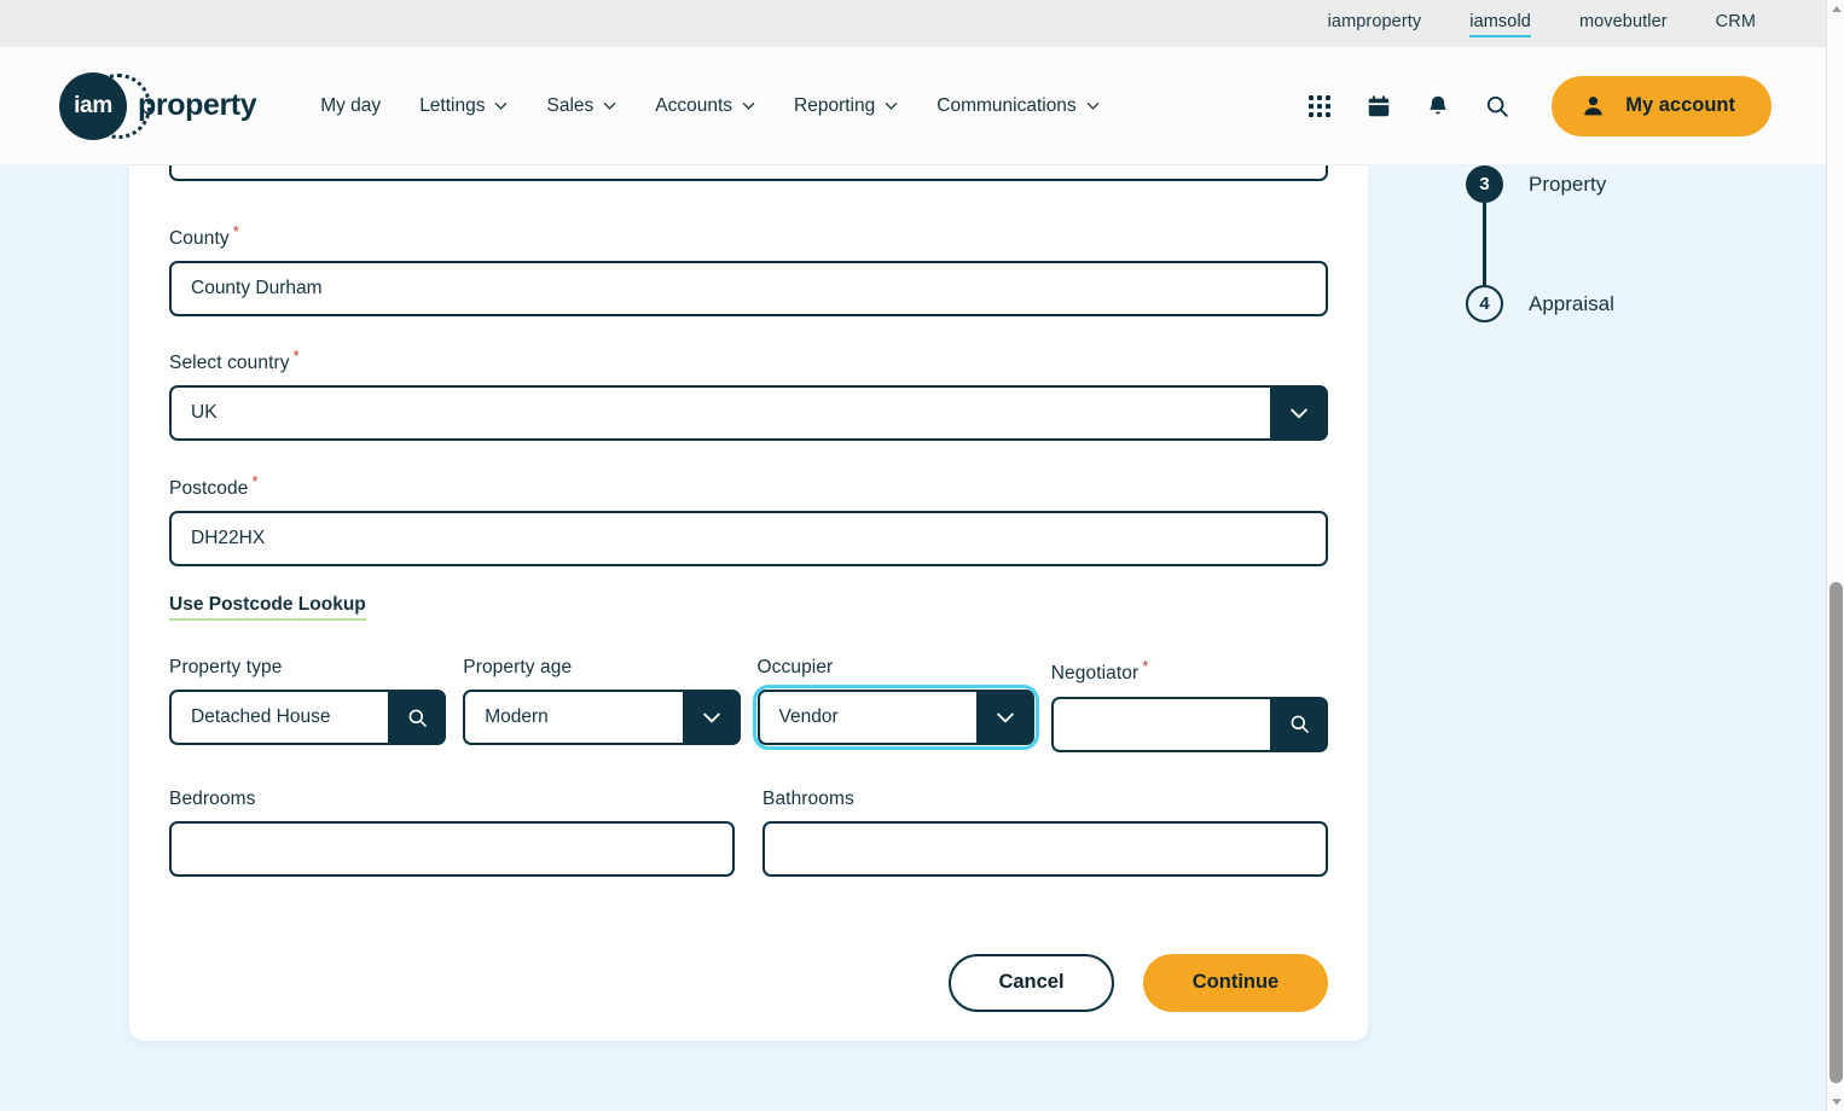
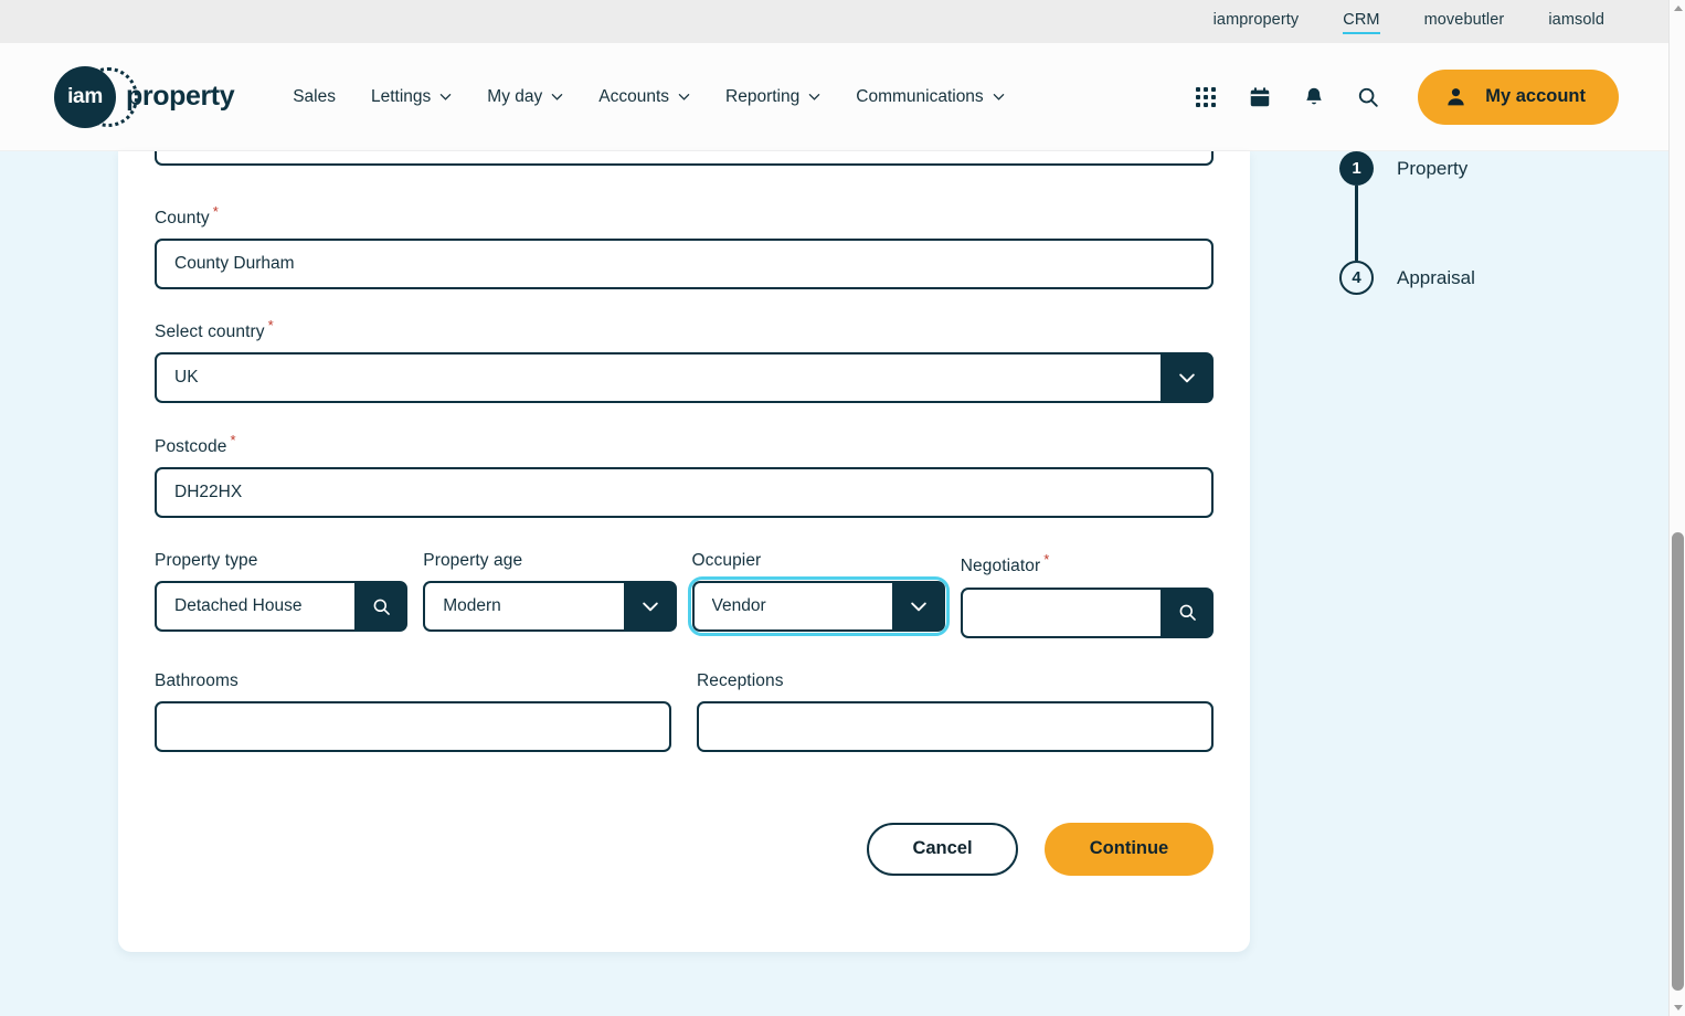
  iamproperty
- iamsold
+ CRM
  movebutler
- CRM
+ iamsold
  iam
  property
- My day
+ Sales
  Lettings
- Sales
+ My day
  Accounts
  Reporting
  Communications
  My account
  County *
  County Durham
  Select country *
  UK
  Postcode *
  DH22HX
- Use Postcode Lookup
  Property type
  Detached House
  Property age
  Modern
  Occupier
  Vendor
  Negotiator *
- Bedrooms
  Bathrooms
+ Receptions
  Cancel
  Continue
- 3
+ 1
  Property
  4
  Appraisal
